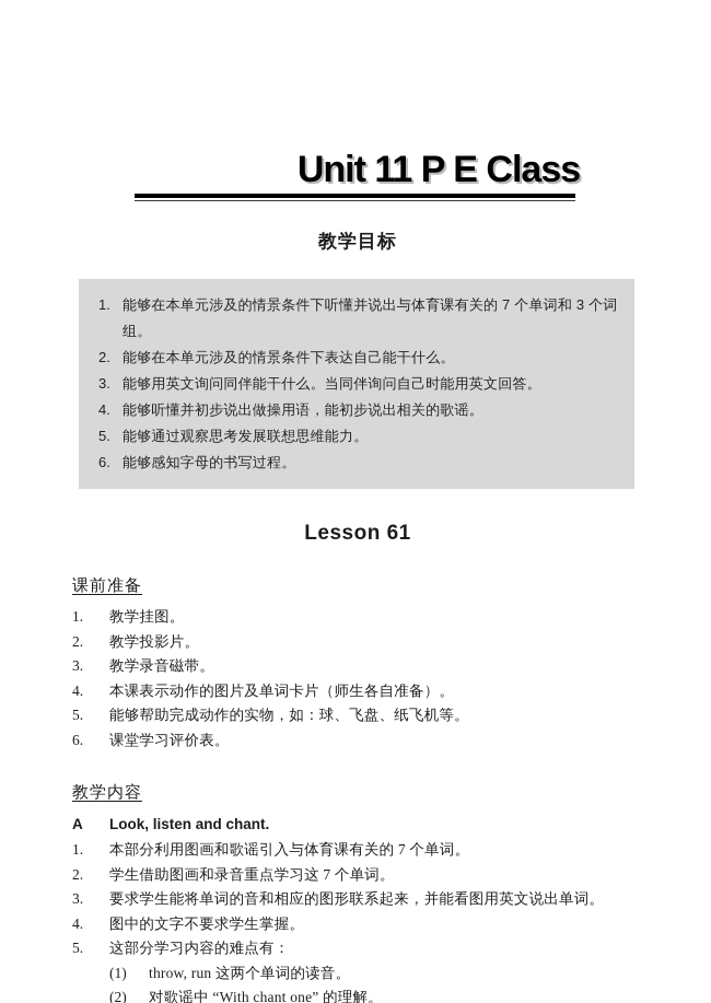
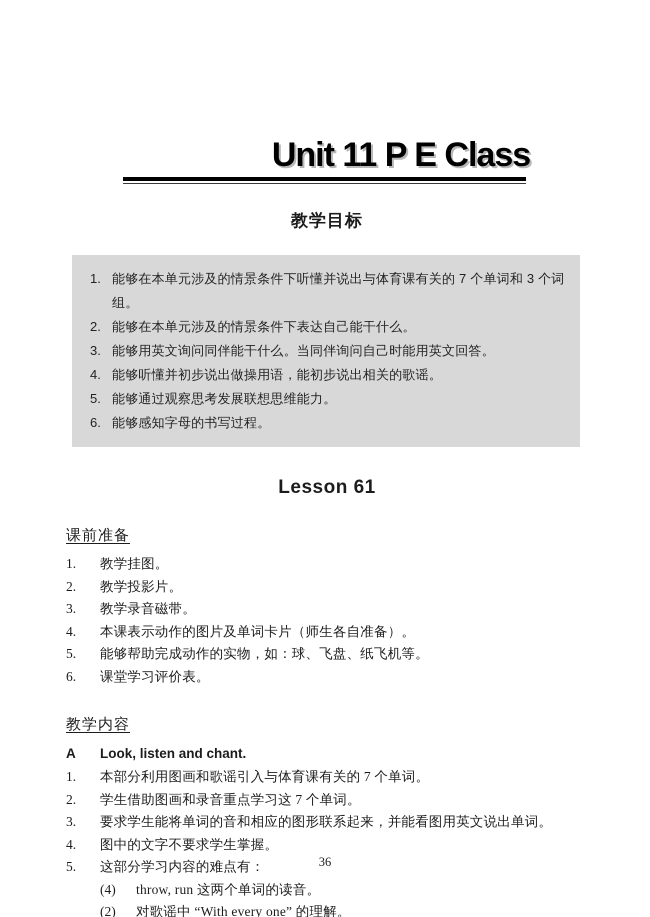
  Unit 11 P E Class
  教学目标
  1.
  能够在本单元涉及的情景条件下听懂并说出与体育课有关的 7 个单词和 3 个词组。
  2.
  能够在本单元涉及的情景条件下表达自己能干什么。
  3.
  能够用英文询问同伴能干什么。当同伴询问自己时能用英文回答。
  4.
  能够听懂并初步说出做操用语，能初步说出相关的歌谣。
  5.
  能够通过观察思考发展联想思维能力。
  6.
  能够感知字母的书写过程。
  Lesson 61
  课前准备
  1.
  教学挂图。
  2.
  教学投影片。
  3.
  教学录音磁带。
  4.
  本课表示动作的图片及单词卡片（师生各自准备）。
  5.
  能够帮助完成动作的实物，如：球、飞盘、纸飞机等。
  6.
  课堂学习评价表。
  教学内容
  A
  Look, listen and chant.
  1.
  本部分利用图画和歌谣引入与体育课有关的 7 个单词。
  2.
  学生借助图画和录音重点学习这 7 个单词。
  3.
  要求学生能将单词的音和相应的图形联系起来，并能看图用英文说出单词。
  4.
  图中的文字不要求学生掌握。
  5.
  这部分学习内容的难点有：
- (1)
+ (4)
  throw, run 这两个单词的读音。
  (2)
- 对歌谣中 “With chant one” 的理解。
+ 对歌谣中 “With every one” 的理解。
+ 36
